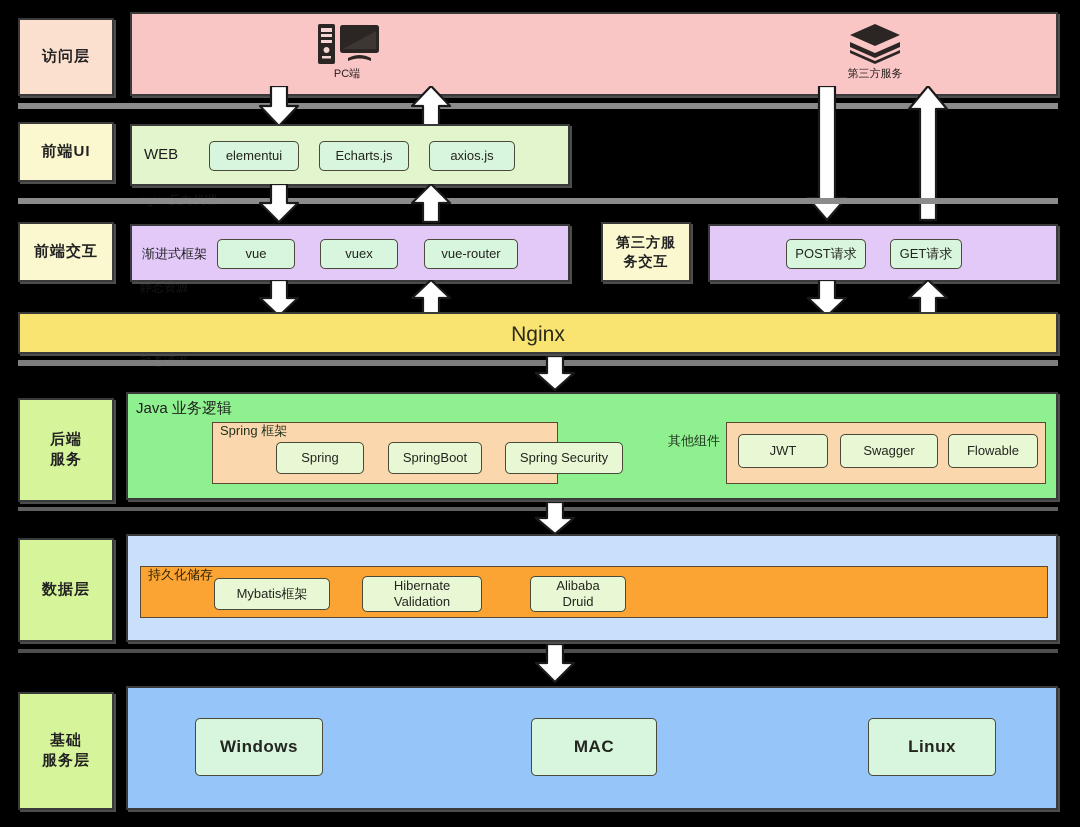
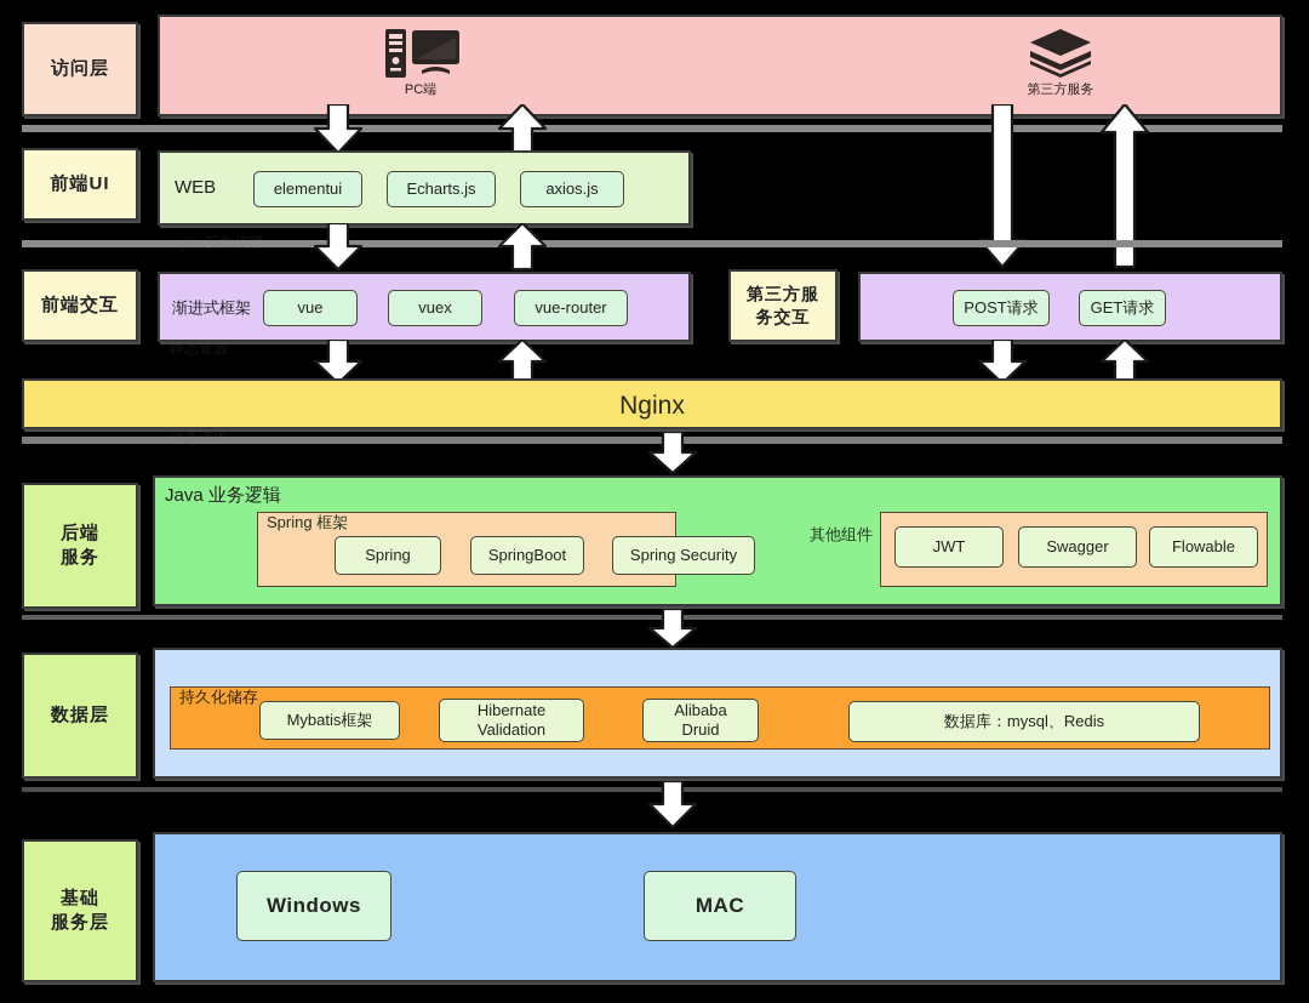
  静态资源
  访问层
  PC端
  第三方服务
  前端UI
  WEB
  elementui
  Echarts.js
  axios.js
  前端交互
  渐进式框架
  vue
  vuex
  vue-router
  第三方服
  务交互
  POST请求
  GET请求
  Nginx
  后端
  服务
  Java 业务逻辑
  Spring 框架
  Spring
  SpringBoot
  Spring Security
  其他组件
  JWT
  Swagger
  Flowable
  数据层
  持久化储存
  Mybatis框架
  Hibernate
  Validation
  Alibaba
  Druid
+ 数据库：mysql、Redis
  基础
  服务层
  Windows
  MAC
- Linux
